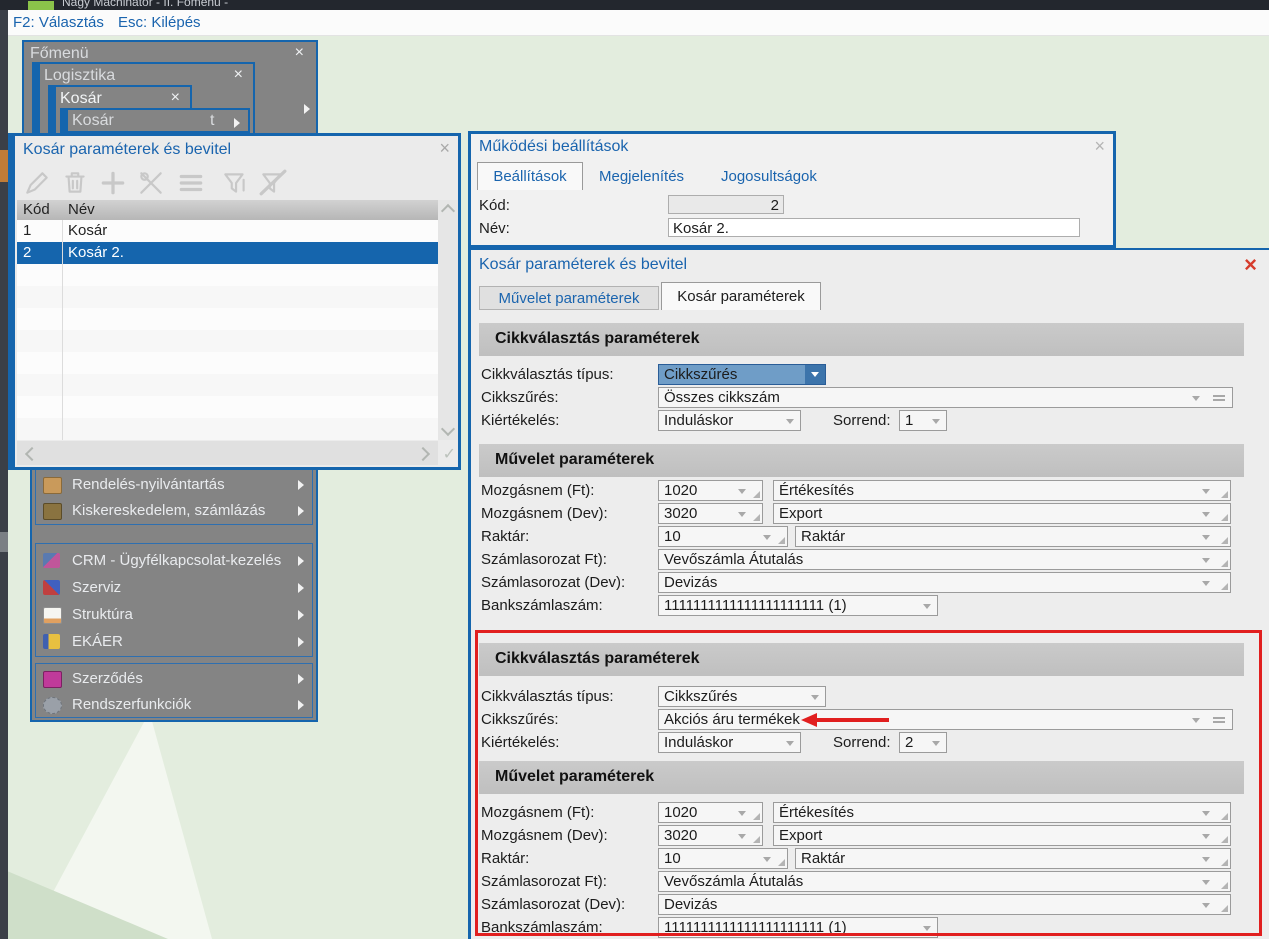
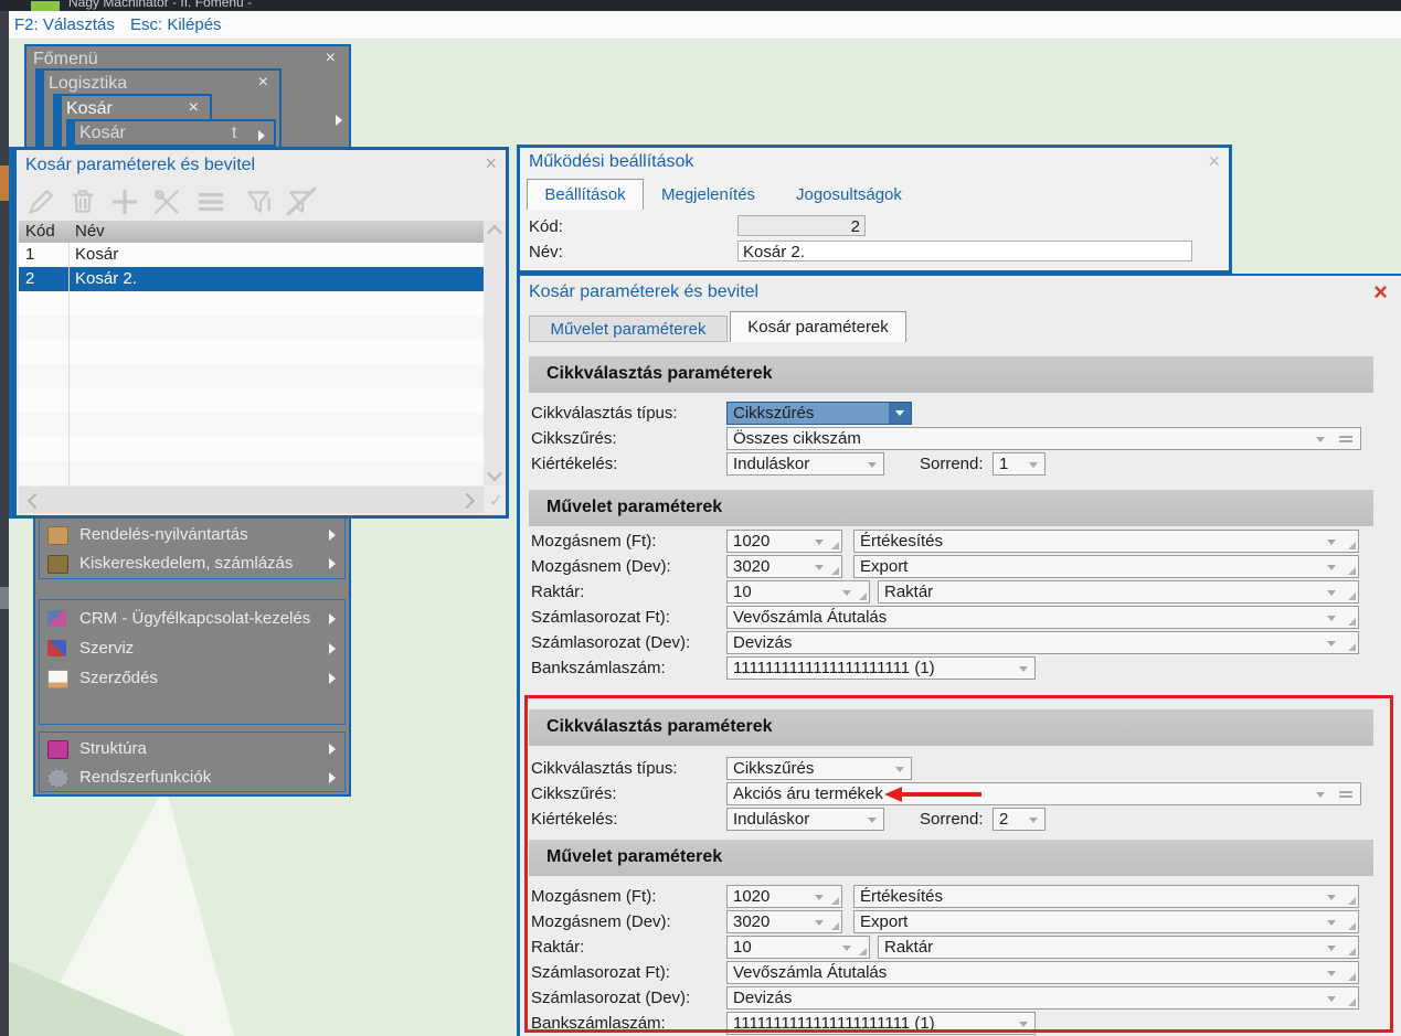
  Nagy Machinátor - II. Főmenü -
  F2: Választás
  Esc: Kilépés
  Főmenü
  ×
  Logisztika
  ×
  Kosár
  ×
  Kosár
  t
  Rendelés-nyilvántartás
  Kiskereskedelem, számlázás
  CRM - Ügyfélkapcsolat-kezelés
  Szerviz
- Struktúra
+ Szerződés
- EKÁER
- Szerződés
+ Struktúra
  Rendszerfunkciók
  Kosár paraméterek és bevitel
  ×
  Kód
  Név
  1
  Kosár
  2
  Kosár 2.
  ✓
  Működési beállítások
  ×
  Beállítások
  Megjelenítés
  Jogosultságok
  Kód:
  2
  Név:
  Kosár 2.
  Kosár paraméterek és bevitel
  ×
  Művelet paraméterek
  Kosár paraméterek
  Cikkválasztás paraméterek
  Cikkválasztás típus:
  Cikkszűrés
  Cikkszűrés:
  Összes cikkszám
  Kiértékelés:
  Induláskor
  Sorrend:
  1
  Művelet paraméterek
  Mozgásnem (Ft):
  1020
  Értékesítés
  Mozgásnem (Dev):
  3020
  Export
  Raktár:
  10
  Raktár
  Számlasorozat Ft):
  Vevőszámla Átutalás
  Számlasorozat (Dev):
  Devizás
  Bankszámlaszám:
  1111111111111111111111 (1)
  Cikkválasztás paraméterek
  Cikkválasztás típus:
  Cikkszűrés
  Cikkszűrés:
  Akciós áru termékek
  Kiértékelés:
  Induláskor
  Sorrend:
  2
  Művelet paraméterek
  Mozgásnem (Ft):
  1020
  Értékesítés
  Mozgásnem (Dev):
  3020
  Export
  Raktár:
  10
  Raktár
  Számlasorozat Ft):
  Vevőszámla Átutalás
  Számlasorozat (Dev):
  Devizás
  Bankszámlaszám:
  1111111111111111111111 (1)
